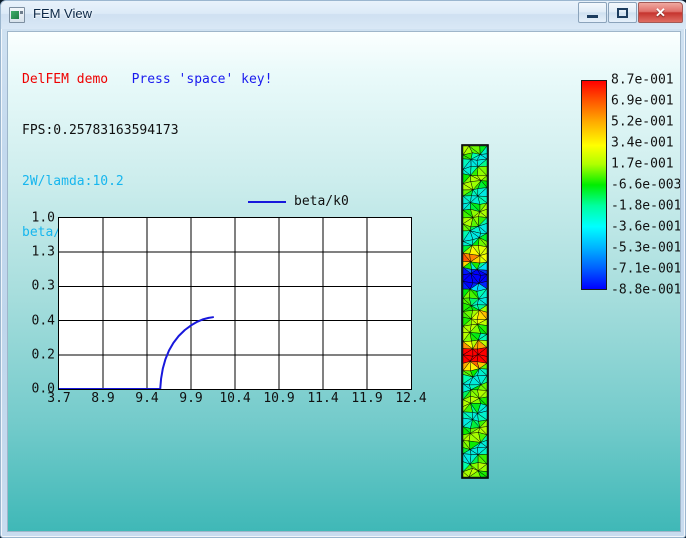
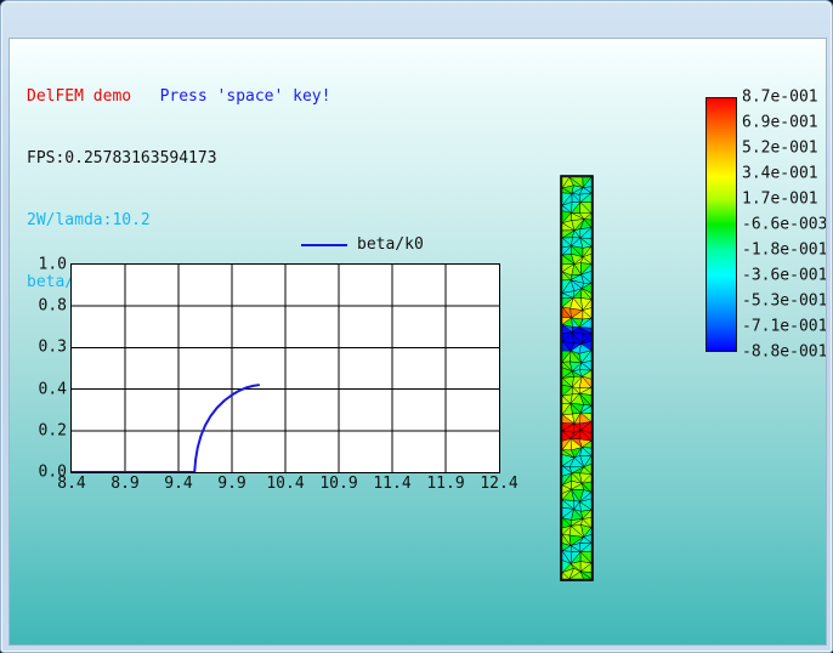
- FEM View
- ✕
  DelFEM demo Press 'space' key!
  FPS:0.25783163594173
  2W/lamda:10.2
  beta/k0
  0.0
  0.2
  0.4
  0.3
- 1.3
+ 0.8
  1.0
- 3.7
+ 8.4
  8.9
  9.4
  9.9
  10.4
  10.9
  11.4
  11.9
  12.4
  8.7e-001
  6.9e-001
  5.2e-001
  3.4e-001
  1.7e-001
  -6.6e-003
  -1.8e-001
  -3.6e-001
  -5.3e-001
  -7.1e-001
  -8.8e-001
